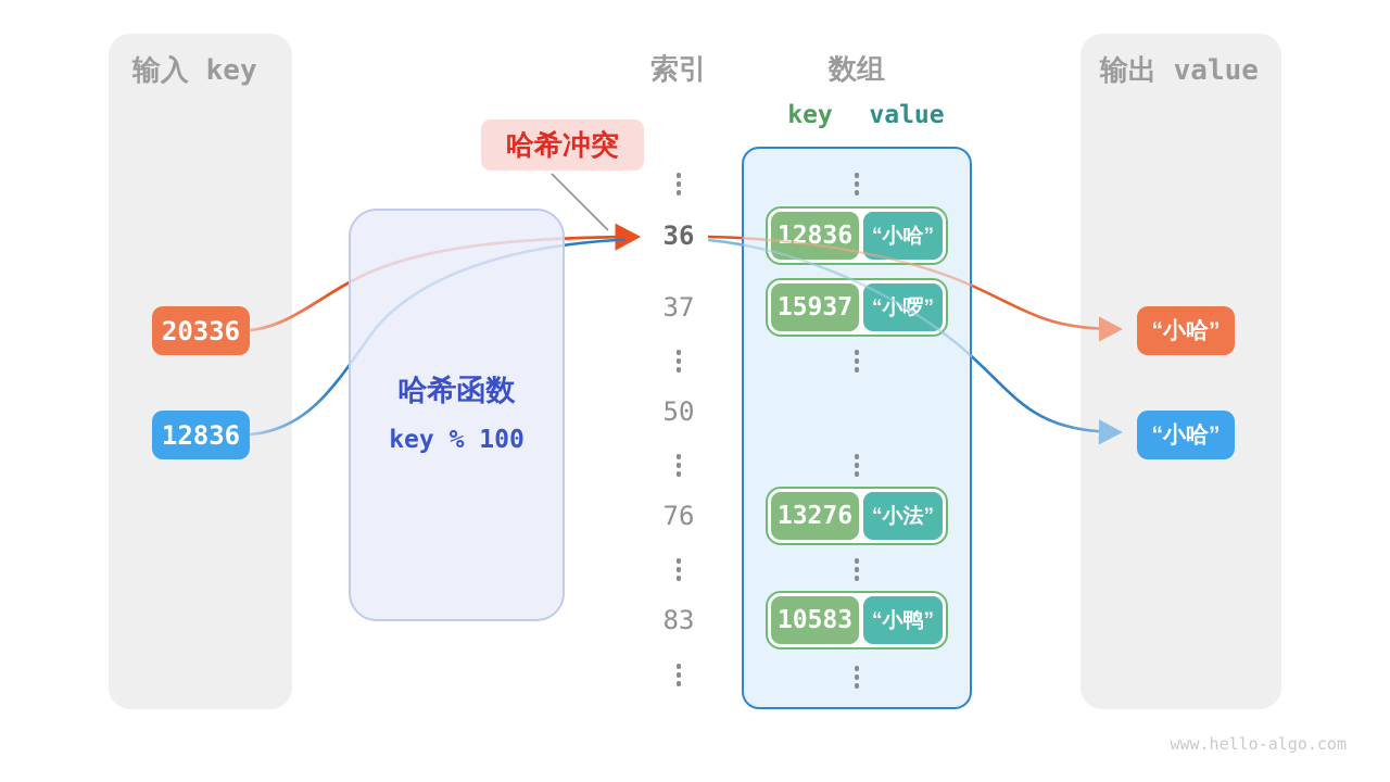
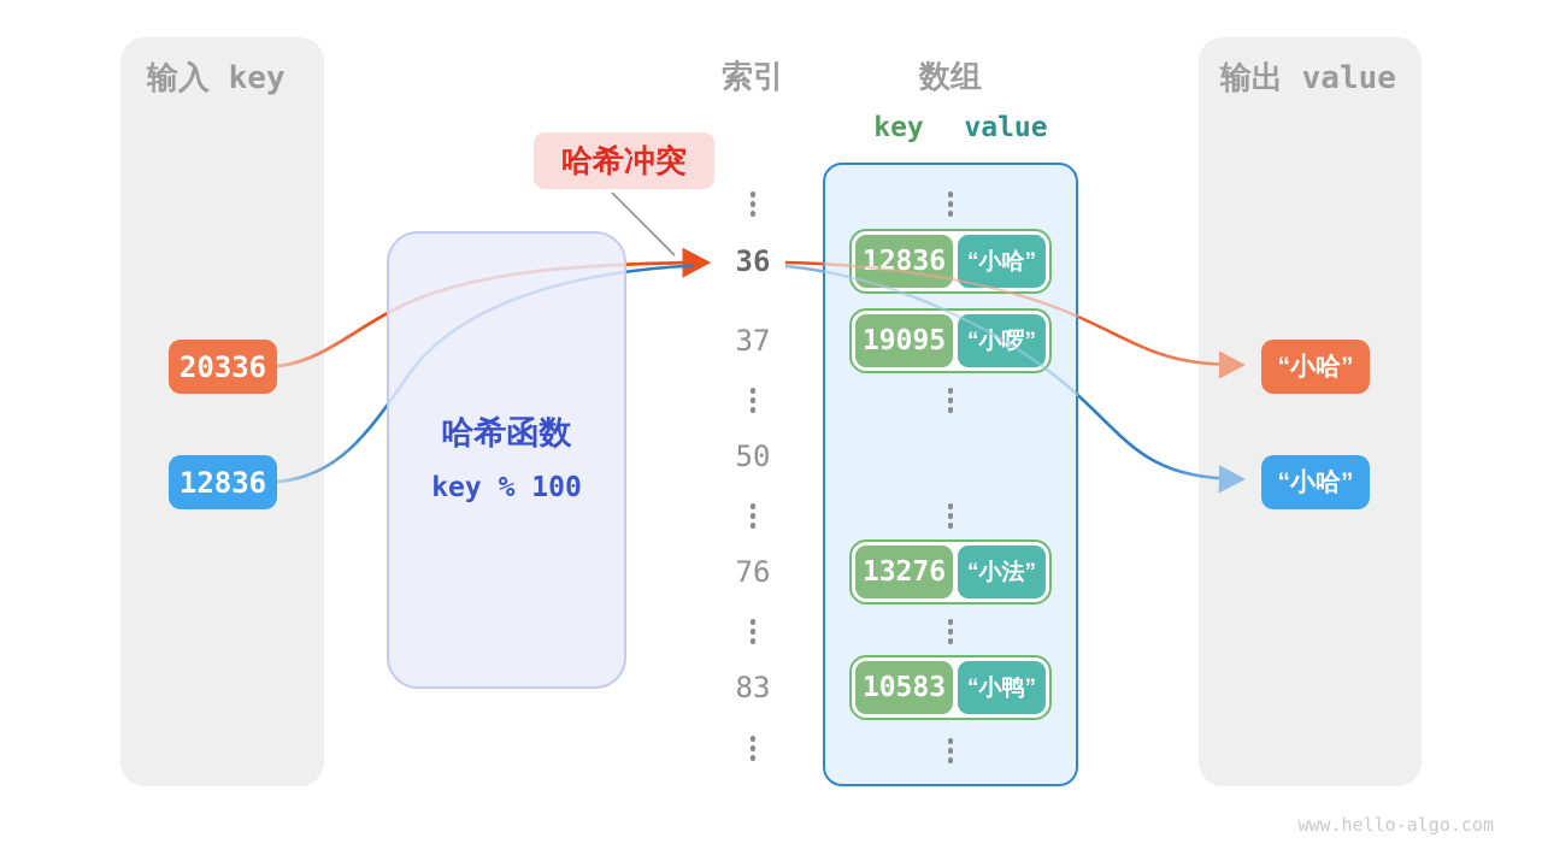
  输入 key
  20336
  12836
  哈希函数
  key % 100
  哈希冲突
  索引
  数组
  key
  value
  36
  37
  50
  76
  83
  12836
  “小哈”
- 15937
+ 19095
  “小啰”
  13276
  “小法”
  10583
  “小鸭”
  输出 value
  “小哈”
  “小哈”
  www.hello-algo.com
